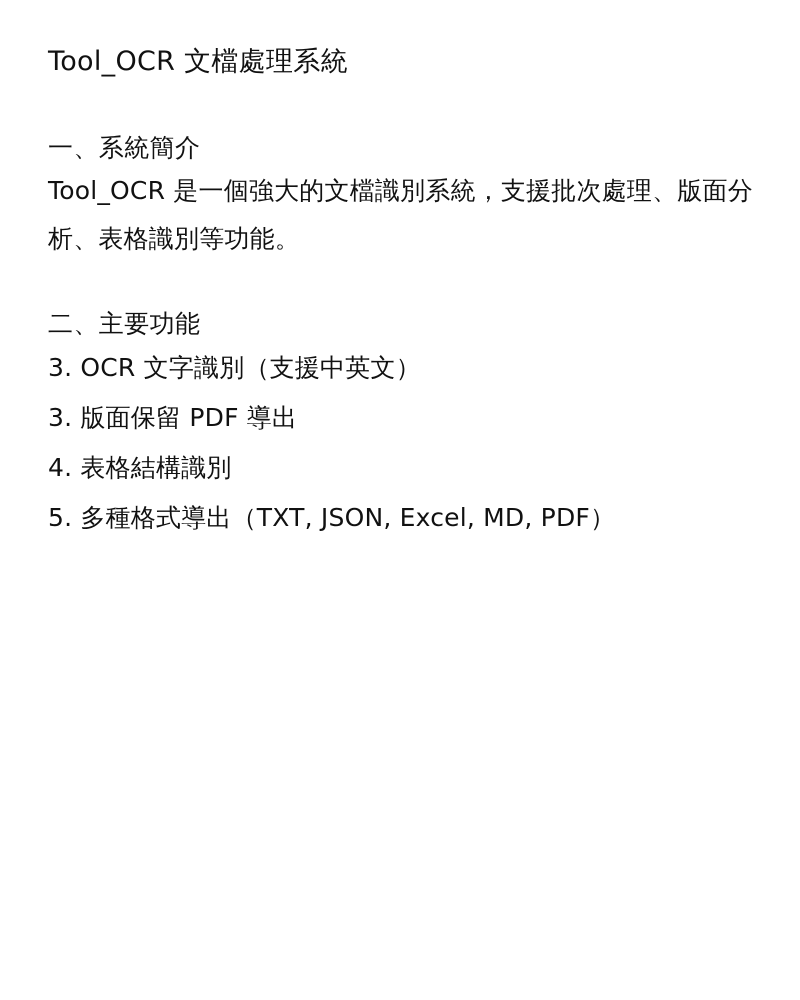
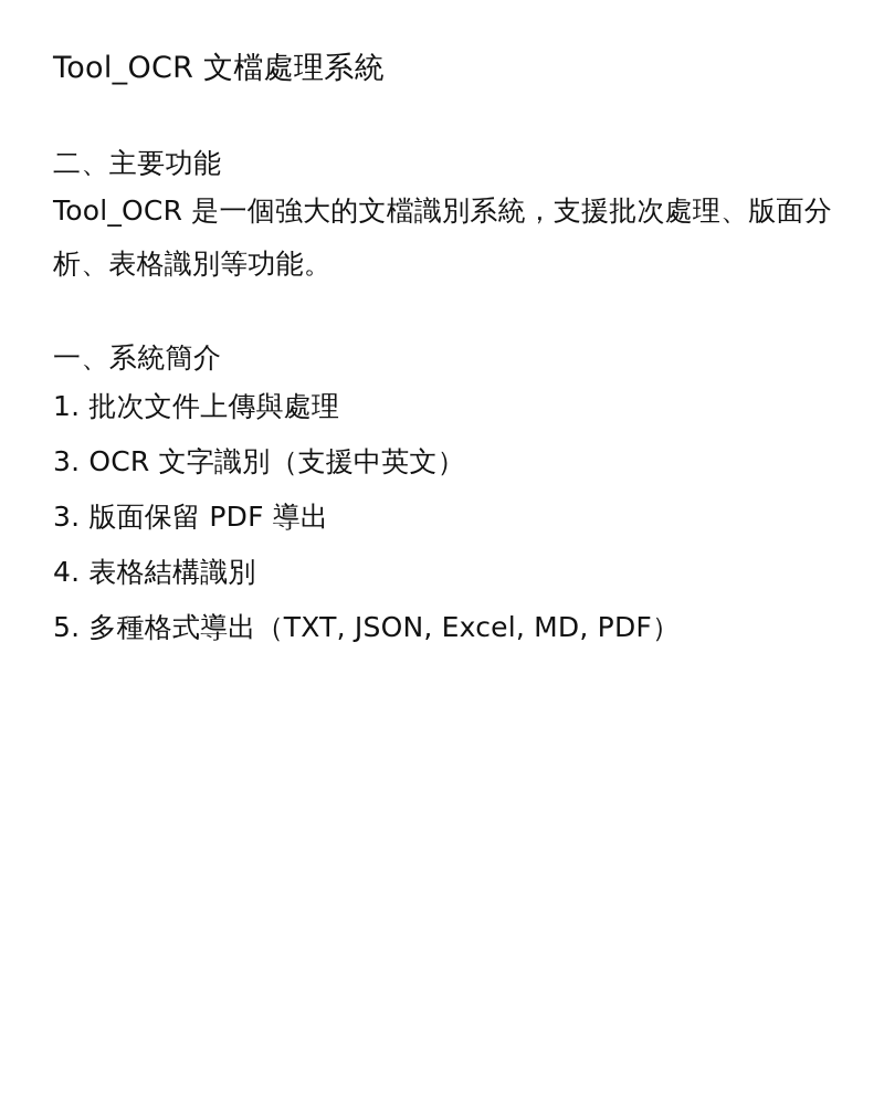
  Tool_OCR 文檔處理系統
- 一、系統簡介
+ 二、主要功能
  Tool_OCR 是一個強大的文檔識別系統，支援批次處理、版面分析、表格識別等功能。
- 二、主要功能
+ 一、系統簡介
+ 1. 批次文件上傳與處理
  3. OCR 文字識別（支援中英文）
  3. 版面保留 PDF 導出
  4. 表格結構識別
  5. 多種格式導出（TXT, JSON, Excel, MD, PDF）
